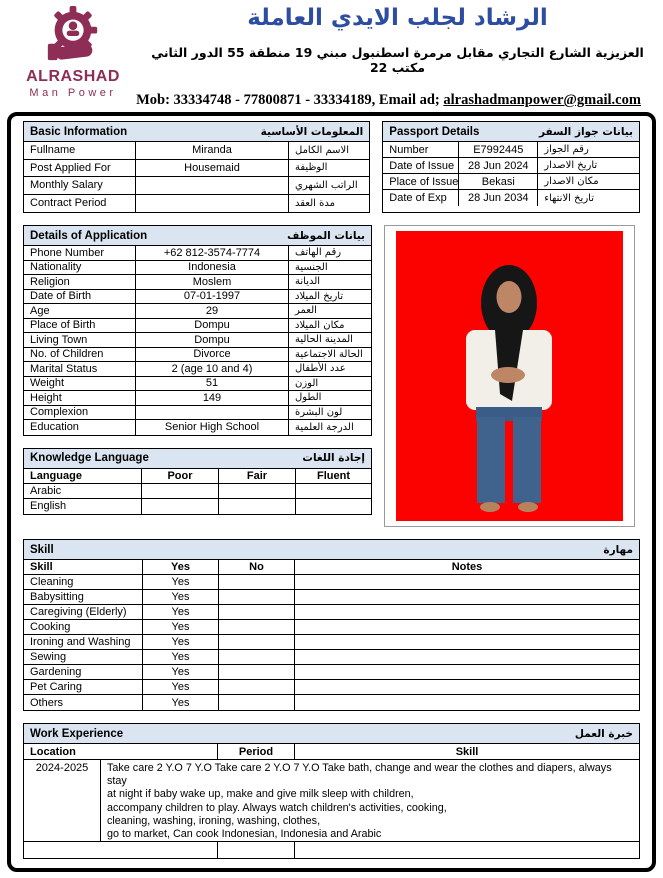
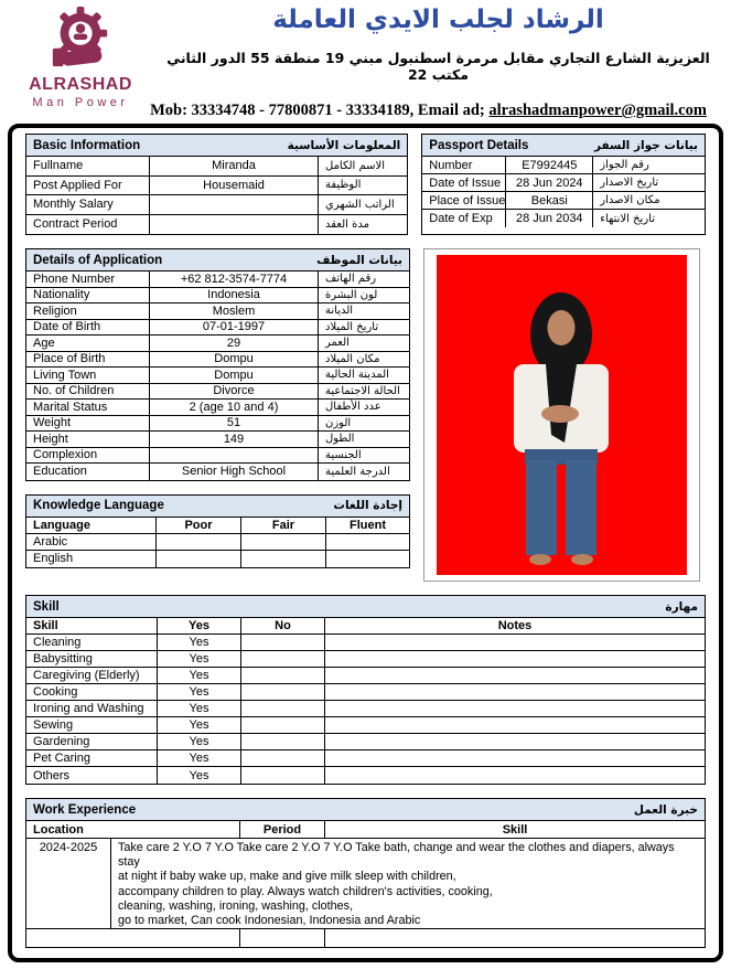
  ALRASHAD
  Man Power
  الرشاد لجلب الايدي العاملة
  العزيزية الشارع التجاري مقابل مرمرة اسطنبول مبني 19 منطقة 55 الدور الثاني مكتب 22
  Mob: 33334748 - 77800871 - 33334189, Email ad; alrashadmanpower@gmail.com
  Basic Information
  المعلومات الأساسية
  Fullname
  Miranda
  الاسم الكامل
  Post Applied For
  Housemaid
  الوظيفة
  Monthly Salary
  الراتب الشهري
  Contract Period
  مدة العقد
  Passport Details
  بيانات جواز السفر
  Number
  E7992445
  رقم الجواز
  Date of Issue
  28 Jun 2024
  تاريخ الاصدار
  Place of Issue
  Bekasi
  مكان الاصدار
  Date of Exp
  28 Jun 2034
  تاريخ الانتهاء
  Details of Application
  بيانات الموظف
  Phone Number
  +62 812-3574-7774
  رقم الهاتف
  Nationality
  Indonesia
- الجنسية
+ لون البشرة
  Religion
  Moslem
  الديانة
  Date of Birth
  07-01-1997
  تاريخ الميلاد
  Age
  29
  العمر
  Place of Birth
  Dompu
  مكان الميلاد
  Living Town
  Dompu
  المدينة الحالية
  No. of Children
  Divorce
  الحالة الاجتماعية
  Marital Status
  2 (age 10 and 4)
  عدد الأطفال
  Weight
  51
  الوزن
  Height
  149
  الطول
  Complexion
- لون البشرة
+ الجنسية
  Education
  Senior High School
  الدرجة العلمية
  Knowledge Language
  إجادة اللغات
  Language
  Poor
  Fair
  Fluent
  Arabic
  English
  Skill
  مهارة
  Skill
  Yes
  No
  Notes
  Cleaning
  Yes
  Babysitting
  Yes
  Caregiving (Elderly)
  Yes
  Cooking
  Yes
  Ironing and Washing
  Yes
  Sewing
  Yes
  Gardening
  Yes
  Pet Caring
  Yes
  Others
  Yes
  Work Experience
  خبرة العمل
  Location
  Period
  Skill
  2024-2025
  Take care 2 Y.O 7 Y.O Take care 2 Y.O 7 Y.O Take bath, change and wear the clothes and diapers, always stay
  at night if baby wake up, make and give milk sleep with children,
  accompany children to play. Always watch children's activities, cooking,
  cleaning, washing, ironing, washing, clothes,
  go to market, Can cook Indonesian, Indonesia and Arabic
